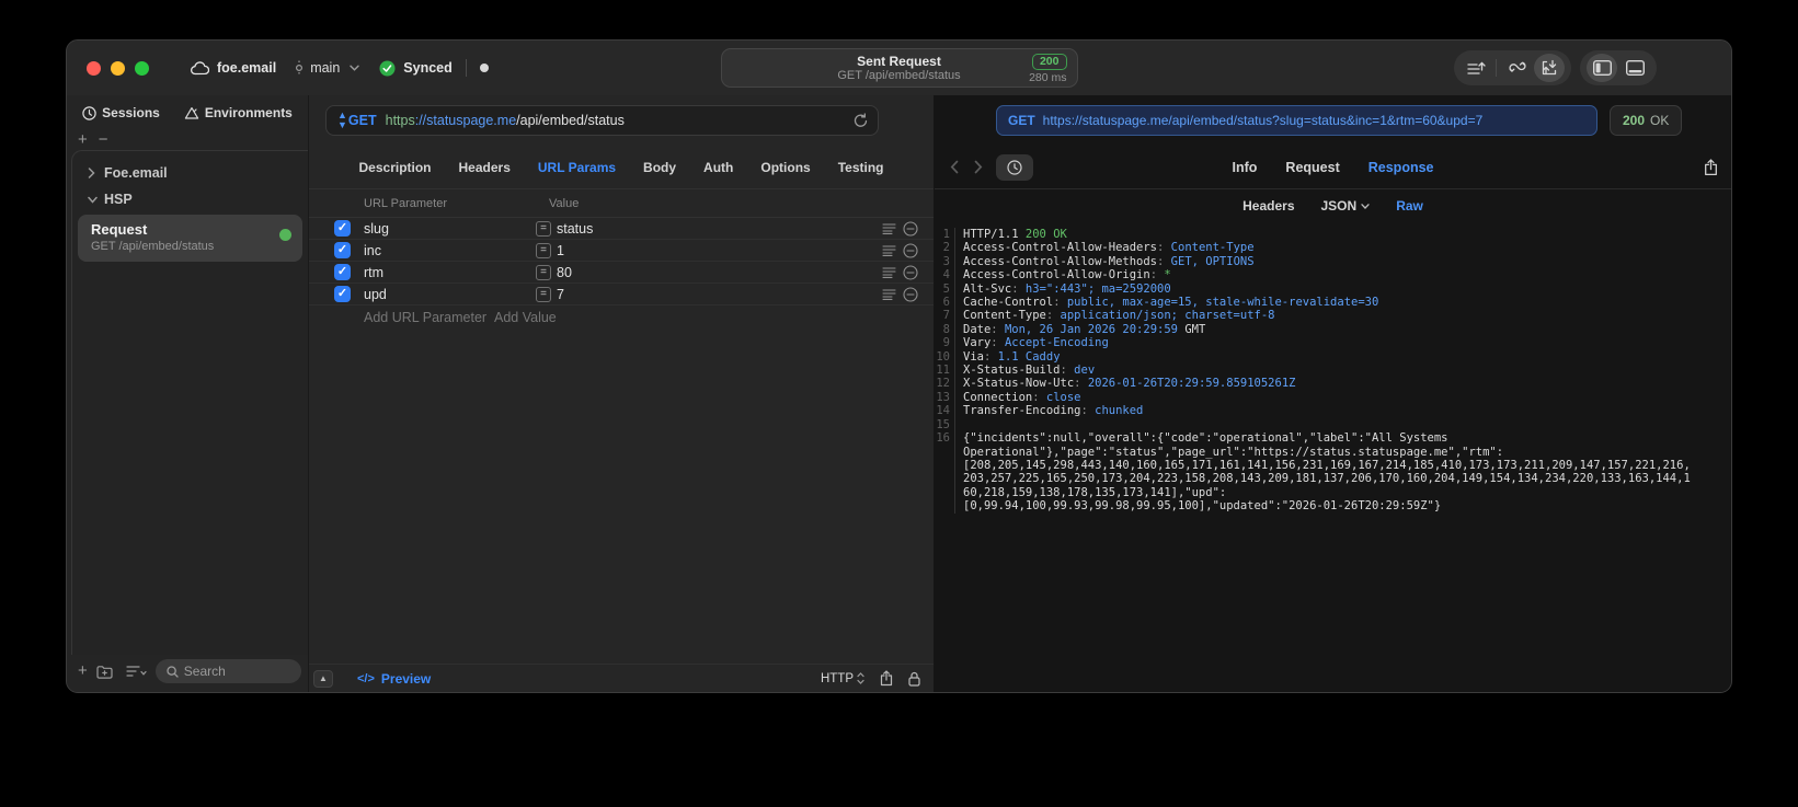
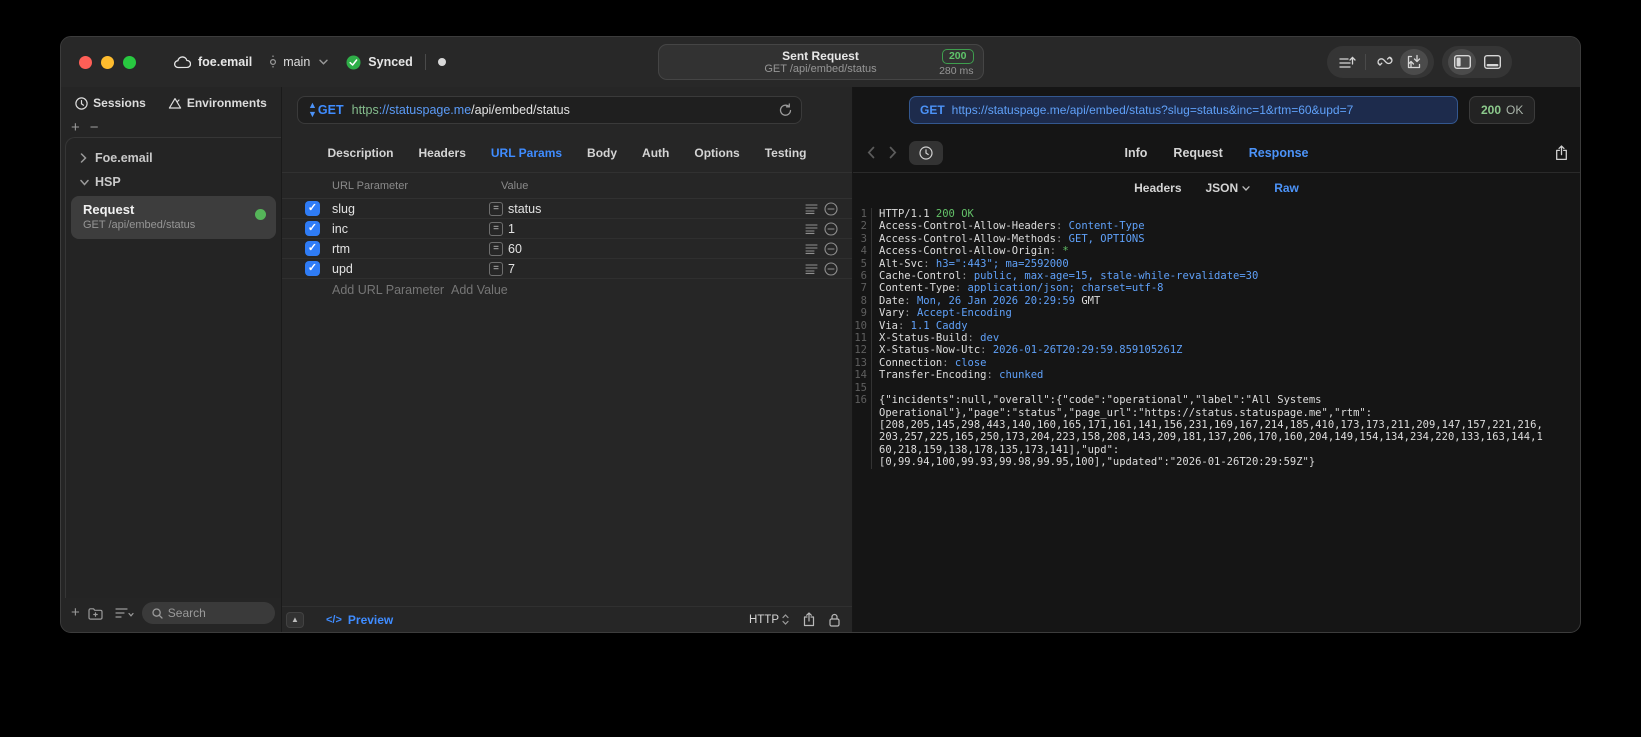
  foe.email
  main
  Synced
  Sent Request
  GET /api/embed/status
  200
  280 ms
  Sessions
  Environments
  +
  −
  Foe.email
  HSP
  Request
  GET /api/embed/status
  +
  Search
  ▲
  ▼
  GET
  https
  ://statuspage.me
  /api/embed/status
  Description
  Headers
  URL Params
  Body
  Auth
  Options
  Testing
  URL Parameter
  Value
  ✓
  slug
  =
  status
  ✓
  inc
  =
  1
  ✓
  rtm
  =
- 80
+ 60
  ✓
  upd
  =
  7
  Add URL Parameter
  Add Value
  ▲
  </>
  Preview
  HTTP
  GET
  https://statuspage.me/api/embed/status?slug=status&inc=1&rtm=60&upd=7
  200
  OK
  Info
  Request
  Response
  Headers
  JSON
  Raw
  1
  HTTP/1.1 200 OK
  2
  Access-Control-Allow-Headers: Content-Type
  3
  Access-Control-Allow-Methods: GET, OPTIONS
  4
  Access-Control-Allow-Origin: *
  5
  Alt-Svc: h3=":443"; ma=2592000
  6
  Cache-Control: public, max-age=15, stale-while-revalidate=30
  7
  Content-Type: application/json; charset=utf-8
  8
  Date: Mon, 26 Jan 2026 20:29:59 GMT
  9
  Vary: Accept-Encoding
  10
  Via: 1.1 Caddy
  11
  X-Status-Build: dev
  12
  X-Status-Now-Utc: 2026-01-26T20:29:59.859105261Z
  13
  Connection: close
  14
  Transfer-Encoding: chunked
  15
  16
  {"incidents":null,"overall":{"code":"operational","label":"All Systems
  Operational"},"page":"status","page_url":"https://status.statuspage.me","rtm":
  [208,205,145,298,443,140,160,165,171,161,141,156,231,169,167,214,185,410,173,173,211,209,147,157,221,216,
  203,257,225,165,250,173,204,223,158,208,143,209,181,137,206,170,160,204,149,154,134,234,220,133,163,144,1
  60,218,159,138,178,135,173,141],"upd":
  [0,99.94,100,99.93,99.98,99.95,100],"updated":"2026-01-26T20:29:59Z"}
